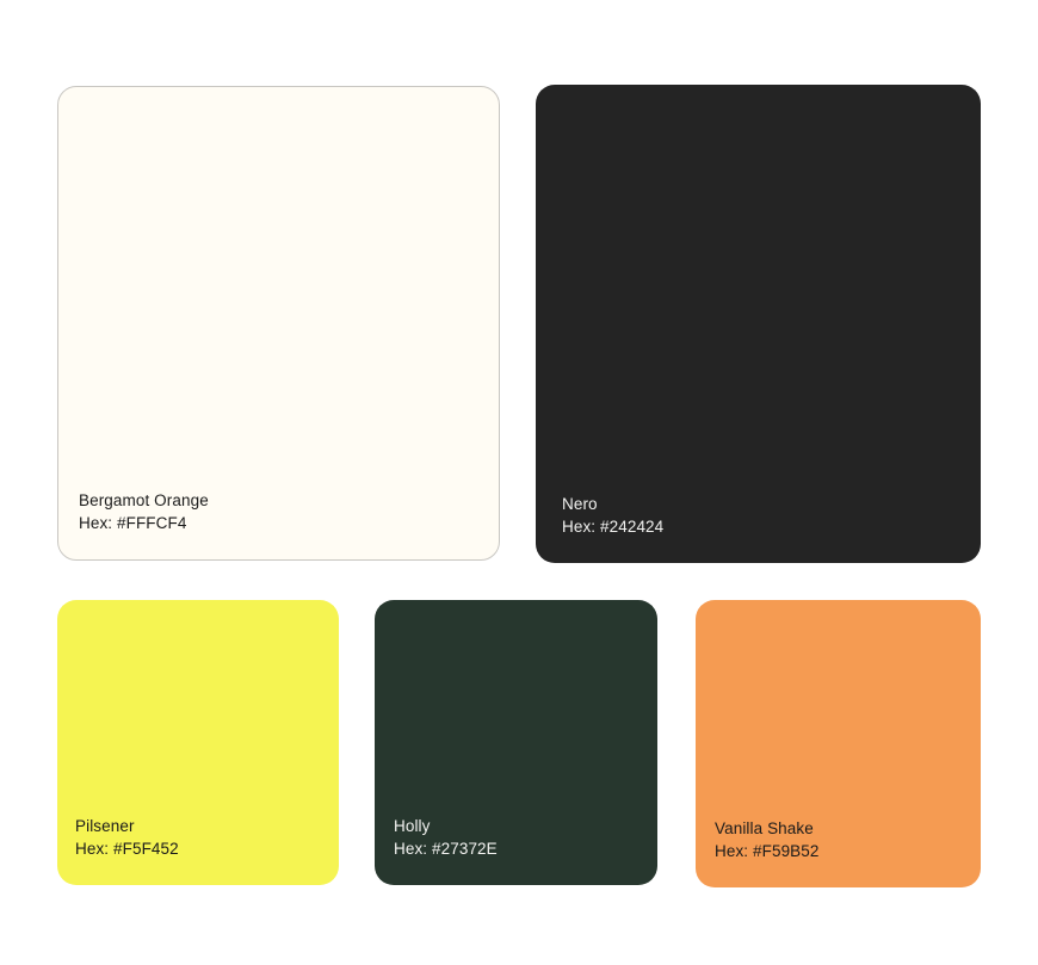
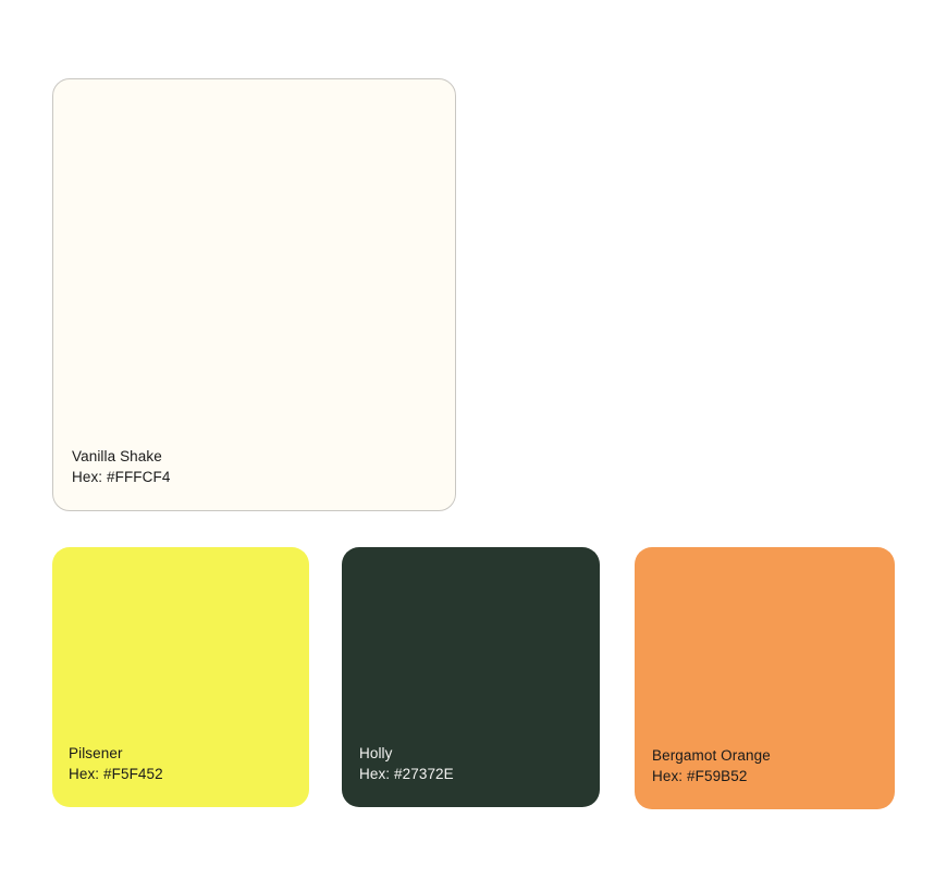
- Bergamot Orange
+ Vanilla Shake
  Hex: #FFFCF4
- Nero
- Hex: #242424
  Pilsener
  Hex: #F5F452
  Holly
  Hex: #27372E
- Vanilla Shake
+ Bergamot Orange
  Hex: #F59B52
